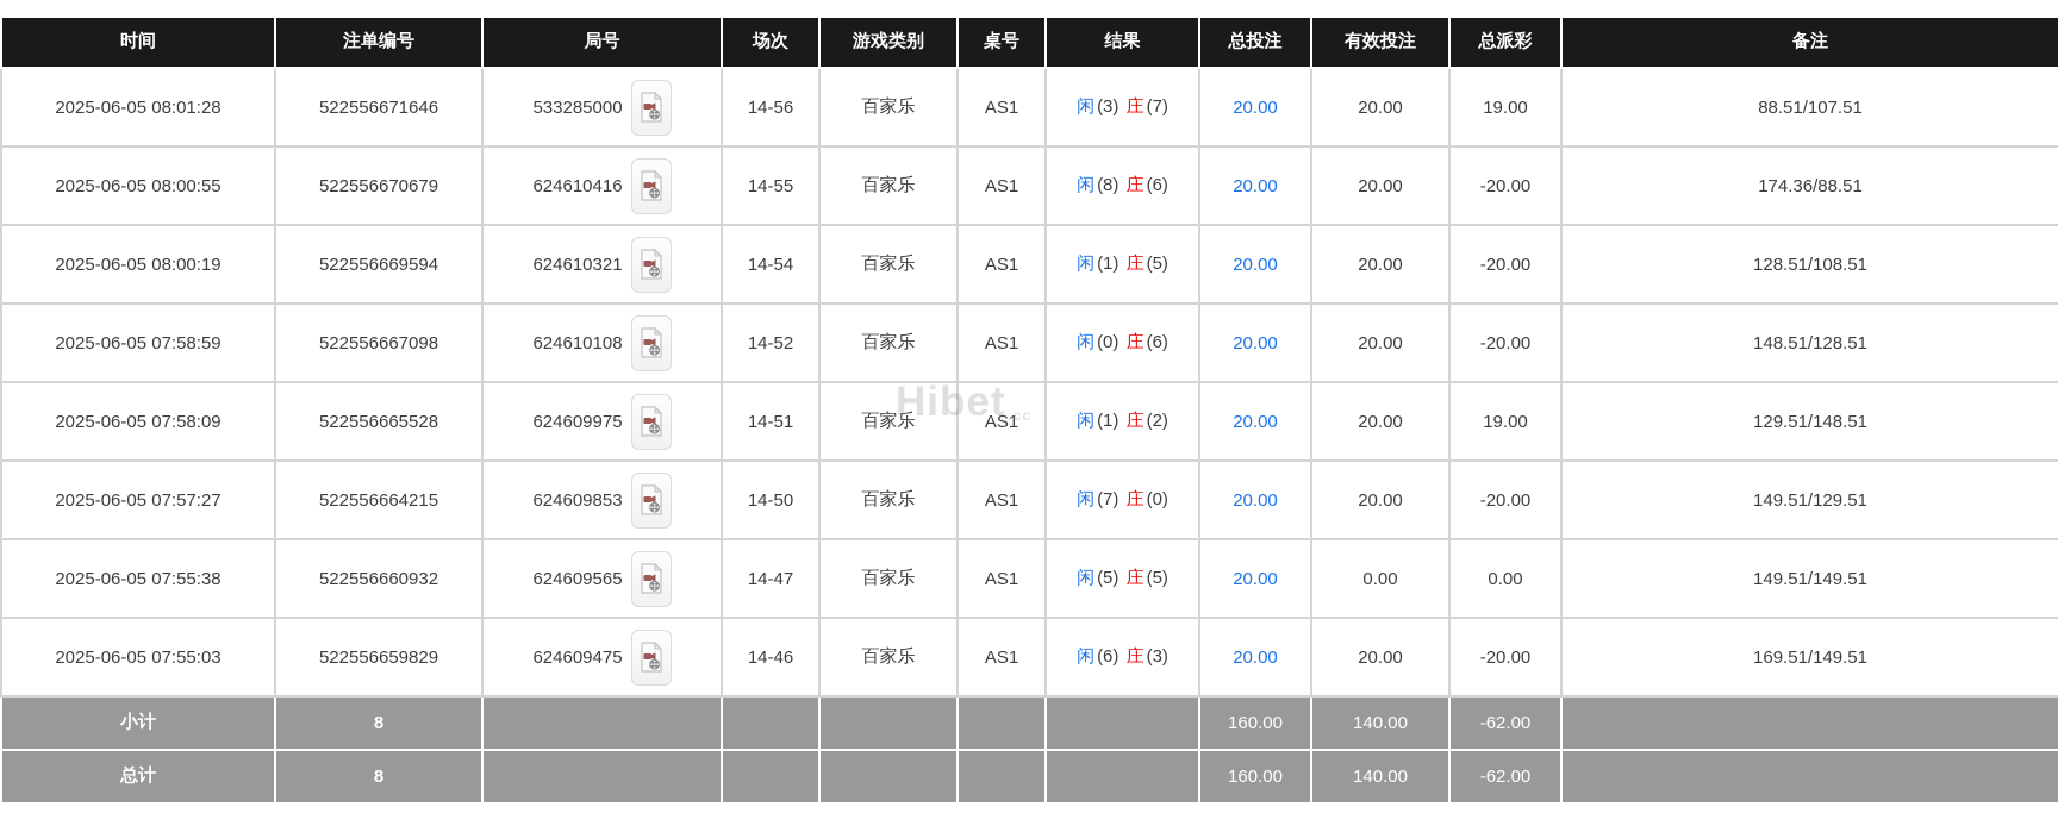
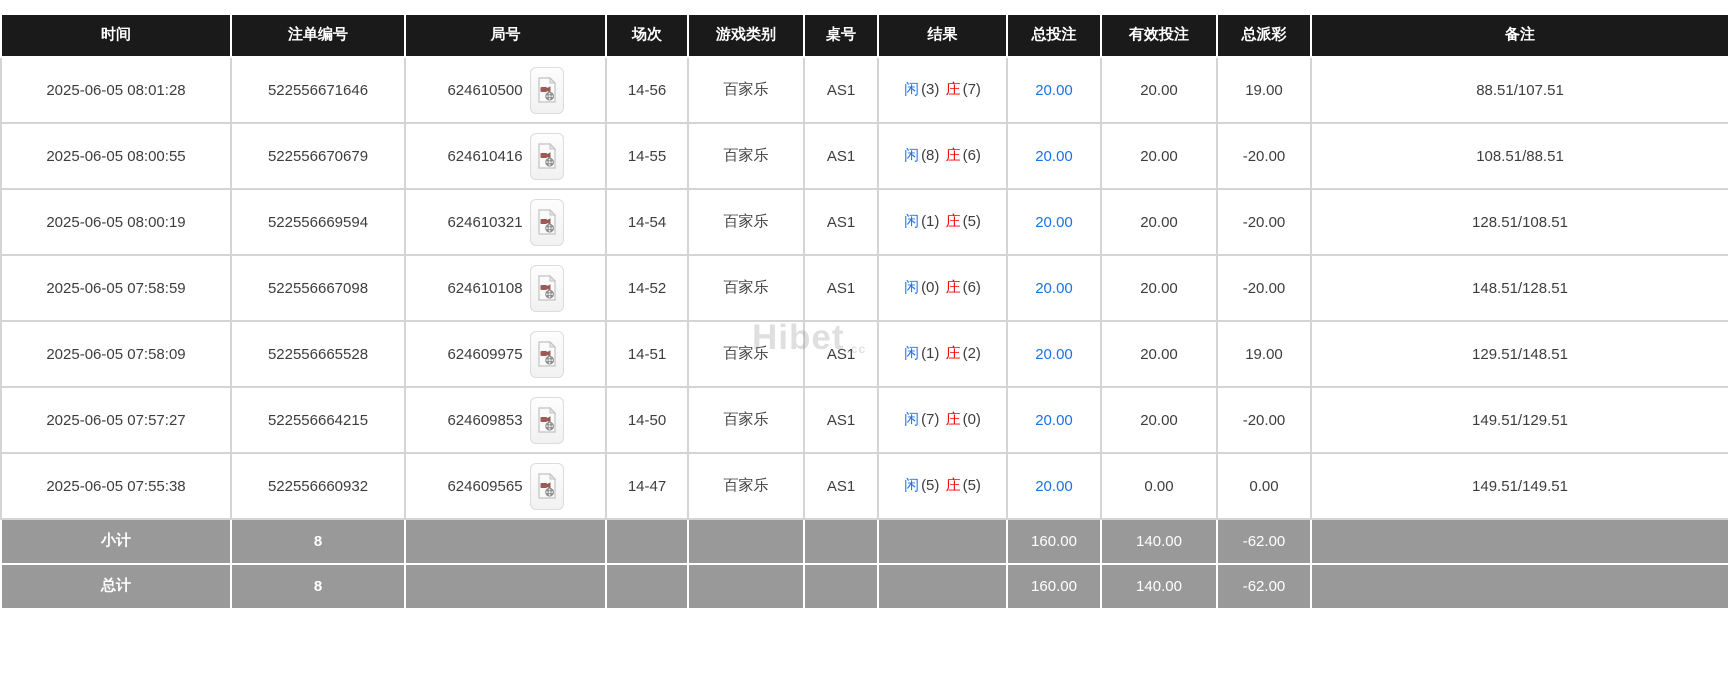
  时间	注单编号	局号	场次	游戏类别	桌号	结果	总投注	有效投注	总派彩	备注
- 2025-06-05 08:01:28	522556671646	533285000	14-56	百家乐	AS1	闲(3) 庄(7)	20.00	20.00	19.00	88.51/107.51
+ 2025-06-05 08:01:28	522556671646	624610500	14-56	百家乐	AS1	闲(3) 庄(7)	20.00	20.00	19.00	88.51/107.51
- 2025-06-05 08:00:55	522556670679	624610416	14-55	百家乐	AS1	闲(8) 庄(6)	20.00	20.00	-20.00	174.36/88.51
+ 2025-06-05 08:00:55	522556670679	624610416	14-55	百家乐	AS1	闲(8) 庄(6)	20.00	20.00	-20.00	108.51/88.51
  2025-06-05 08:00:19	522556669594	624610321	14-54	百家乐	AS1	闲(1) 庄(5)	20.00	20.00	-20.00	128.51/108.51
  2025-06-05 07:58:59	522556667098	624610108	14-52	百家乐	AS1	闲(0) 庄(6)	20.00	20.00	-20.00	148.51/128.51
  2025-06-05 07:58:09	522556665528	624609975	14-51	百家乐	AS1	闲(1) 庄(2)	20.00	20.00	19.00	129.51/148.51
  2025-06-05 07:57:27	522556664215	624609853	14-50	百家乐	AS1	闲(7) 庄(0)	20.00	20.00	-20.00	149.51/129.51
  2025-06-05 07:55:38	522556660932	624609565	14-47	百家乐	AS1	闲(5) 庄(5)	20.00	0.00	0.00	149.51/149.51
- 2025-06-05 07:55:03	522556659829	624609475	14-46	百家乐	AS1	闲(6) 庄(3)	20.00	20.00	-20.00	169.51/149.51
  小计	8						160.00	140.00	-62.00
  总计	8						160.00	140.00	-62.00
  Hibet
  .cc
